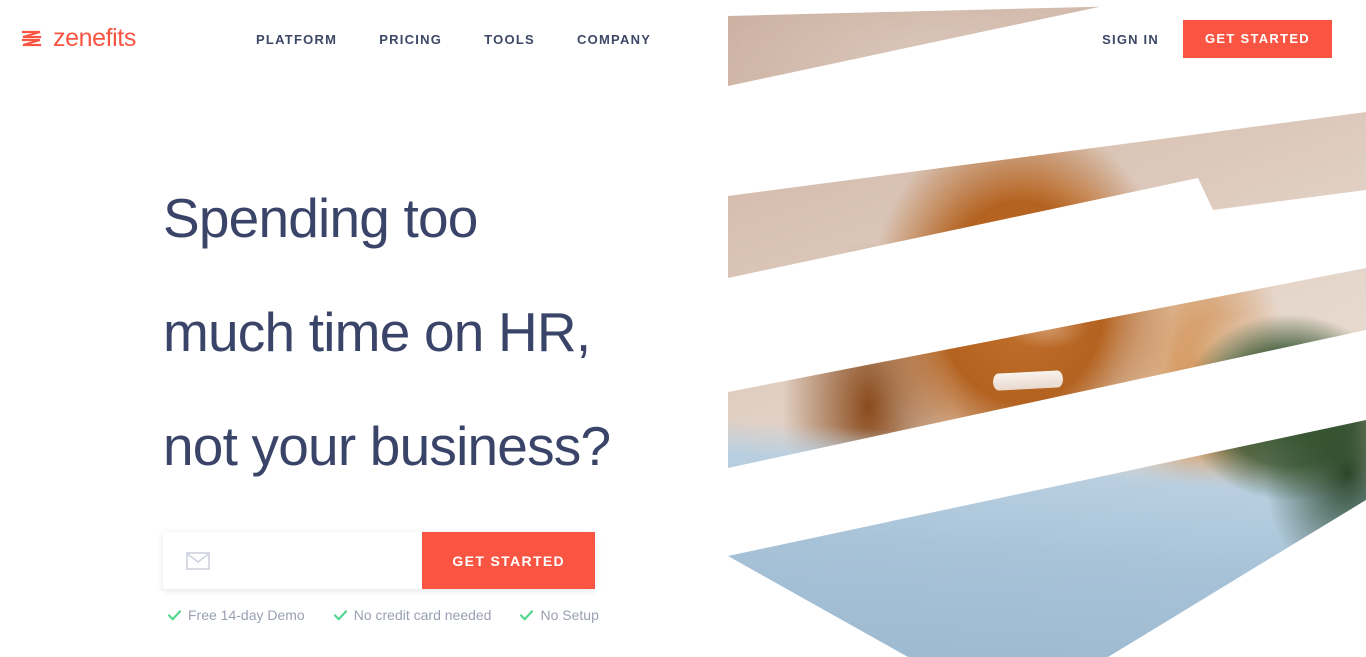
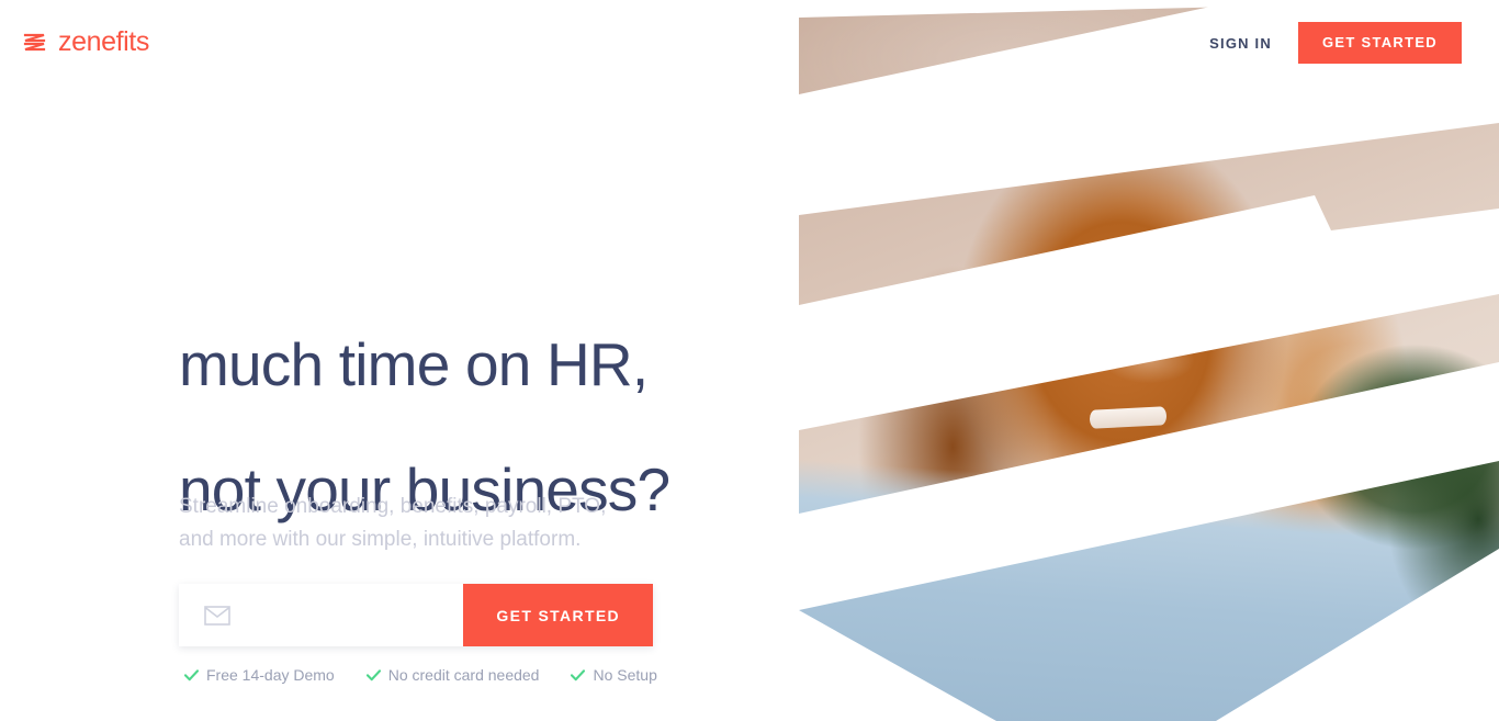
  zenefits
- PLATFORM
- PRICING
- TOOLS
- COMPANY
  SIGN IN
  GET STARTED
- Spending too
  much time on HR,
  not your business?
+ Streamline onboarding, benefits, payroll, PTO,
+ and more with our simple, intuitive platform.
  GET STARTED
  Free 14-day Demo
  No credit card needed
  No Setup
